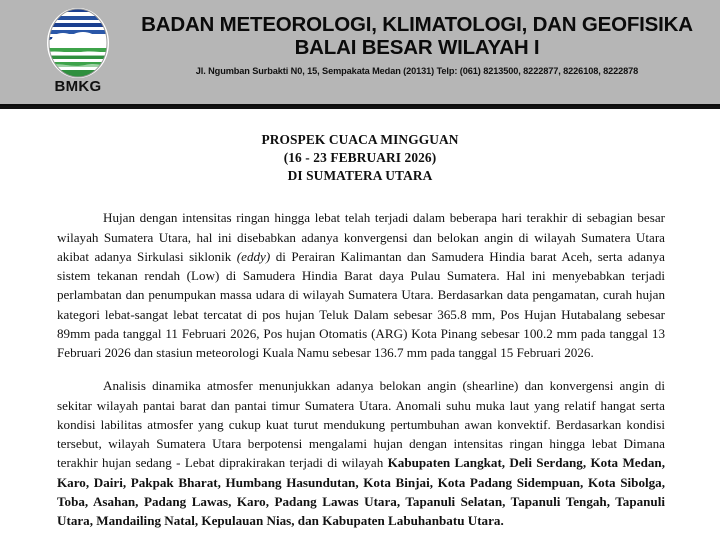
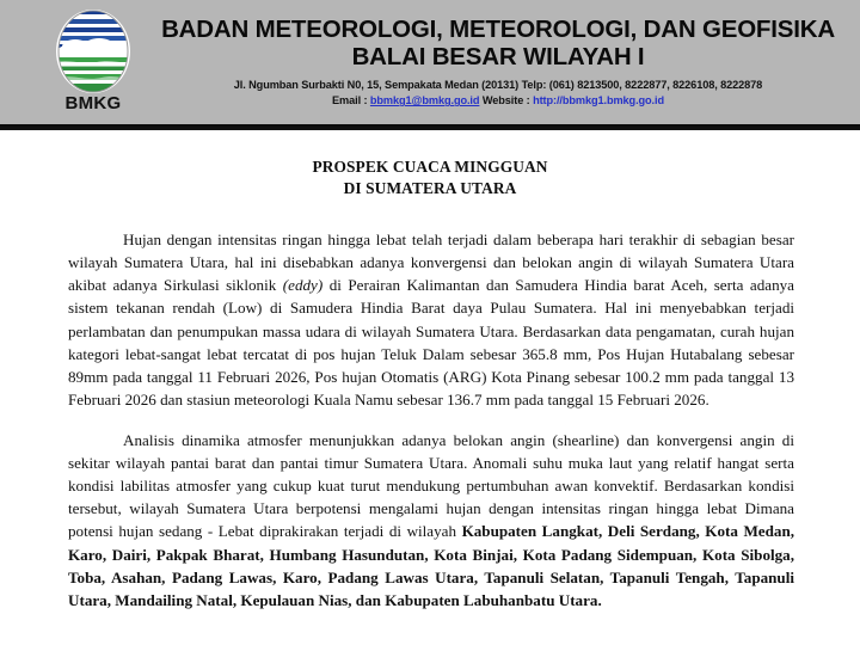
  BMKG
- BADAN METEOROLOGI, KLIMATOLOGI, DAN GEOFISIKA
+ BADAN METEOROLOGI, METEOROLOGI, DAN GEOFISIKA
  BALAI BESAR WILAYAH I
  Jl. Ngumban Surbakti N0, 15, Sempakata Medan (20131) Telp: (061) 8213500, 8222877, 8226108, 8222878
+ Email : bbmkg1@bmkg.go.id Website : http://bbmkg1.bmkg.go.id
  PROSPEK CUACA MINGGUAN
- (16 - 23 FEBRUARI 2026)
  DI SUMATERA UTARA
  Hujan dengan intensitas ringan hingga lebat telah terjadi dalam beberapa hari terakhir di sebagian besar wilayah Sumatera Utara, hal ini disebabkan adanya konvergensi dan belokan angin di wilayah Sumatera Utara akibat adanya Sirkulasi siklonik (eddy) di Perairan Kalimantan dan Samudera Hindia barat Aceh, serta adanya sistem tekanan rendah (Low) di Samudera Hindia Barat daya Pulau Sumatera. Hal ini menyebabkan terjadi perlambatan dan penumpukan massa udara di wilayah Sumatera Utara. Berdasarkan data pengamatan, curah hujan kategori lebat-sangat lebat tercatat di pos hujan Teluk Dalam sebesar 365.8 mm, Pos Hujan Hutabalang sebesar 89mm pada tanggal 11 Februari 2026, Pos hujan Otomatis (ARG) Kota Pinang sebesar 100.2 mm pada tanggal 13 Februari 2026 dan stasiun meteorologi Kuala Namu sebesar 136.7 mm pada tanggal 15 Februari 2026.
- Analisis dinamika atmosfer menunjukkan adanya belokan angin (shearline) dan konvergensi angin di sekitar wilayah pantai barat dan pantai timur Sumatera Utara. Anomali suhu muka laut yang relatif hangat serta kondisi labilitas atmosfer yang cukup kuat turut mendukung pertumbuhan awan konvektif. Berdasarkan kondisi tersebut, wilayah Sumatera Utara berpotensi mengalami hujan dengan intensitas ringan hingga lebat Dimana terakhir hujan sedang - Lebat diprakirakan terjadi di wilayah Kabupaten Langkat, Deli Serdang, Kota Medan, Karo, Dairi, Pakpak Bharat, Humbang Hasundutan, Kota Binjai, Kota Padang Sidempuan, Kota Sibolga, Toba, Asahan, Padang Lawas, Karo, Padang Lawas Utara, Tapanuli Selatan, Tapanuli Tengah, Tapanuli Utara, Mandailing Natal, Kepulauan Nias, dan Kabupaten Labuhanbatu Utara.
+ Analisis dinamika atmosfer menunjukkan adanya belokan angin (shearline) dan konvergensi angin di sekitar wilayah pantai barat dan pantai timur Sumatera Utara. Anomali suhu muka laut yang relatif hangat serta kondisi labilitas atmosfer yang cukup kuat turut mendukung pertumbuhan awan konvektif. Berdasarkan kondisi tersebut, wilayah Sumatera Utara berpotensi mengalami hujan dengan intensitas ringan hingga lebat Dimana potensi hujan sedang - Lebat diprakirakan terjadi di wilayah Kabupaten Langkat, Deli Serdang, Kota Medan, Karo, Dairi, Pakpak Bharat, Humbang Hasundutan, Kota Binjai, Kota Padang Sidempuan, Kota Sibolga, Toba, Asahan, Padang Lawas, Karo, Padang Lawas Utara, Tapanuli Selatan, Tapanuli Tengah, Tapanuli Utara, Mandailing Natal, Kepulauan Nias, dan Kabupaten Labuhanbatu Utara.
